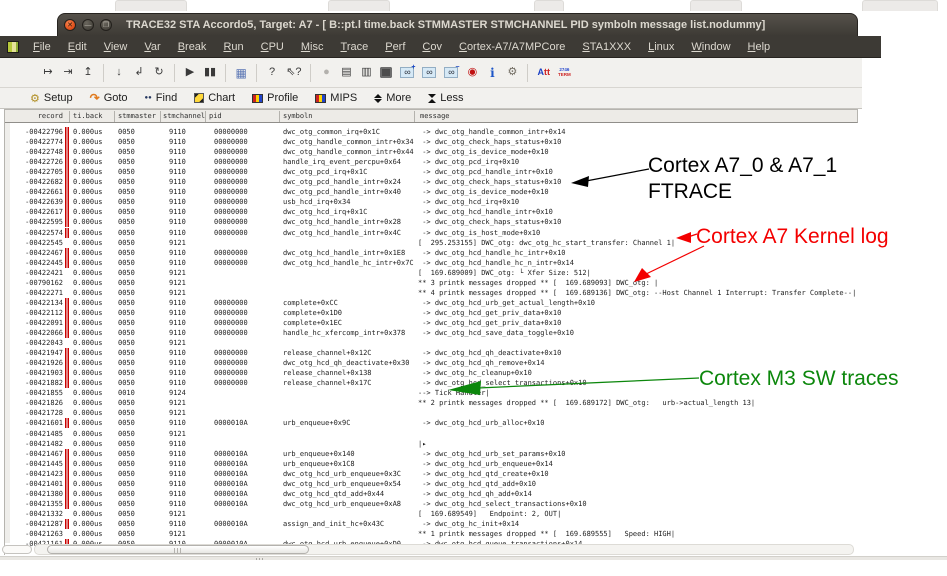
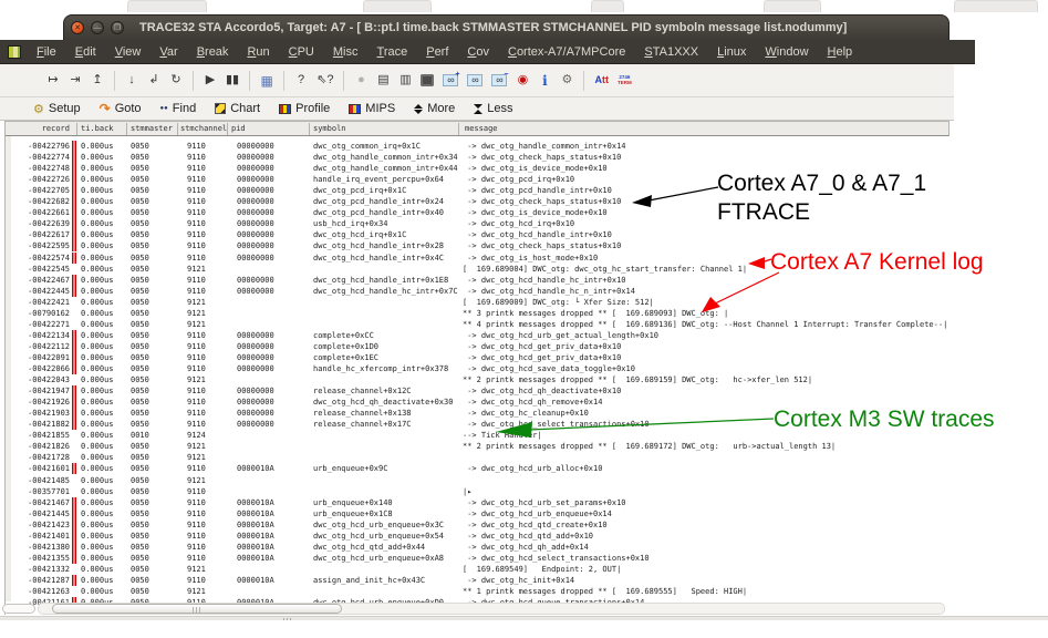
  TRACE32 STA Accordo5, Target: A7 - [ B::pt.l time.back STMMASTER STMCHANNEL PID symboln message list.nodummy]
  File
  Edit
  View
  Var
  Break
  Run
  CPU
  Misc
  Trace
  Perf
  Cov
  Cortex-A7/A7MPCore
  STA1XXX
  Linux
  Window
  Help
  ↦
  ⇥
  ↥
  ↓
  ↲
  ↻
  ▶
  ▮▮
  ▦
  ?
  ⇖?
  ●
  ▤
  ▥
  ∞
  ∞
  ∞
  ◉
  i
  ⚙
  A
  tt
  ⚙
  Setup
  ↷
  Goto
  Find
  Chart
  Profile
  MIPS
  More
  Less
  record
  ti.back
  stmmaster
  stmchannel
  pid
  symboln
  message
  -00422796
  0.000us
  0050
  9110
  00000000
  dwc_otg_common_irq+0x1C
  -> dwc_otg_handle_common_intr+0x14
  -00422774
  0.000us
  0050
  9110
  00000000
  dwc_otg_handle_common_intr+0x34
  -> dwc_otg_check_haps_status+0x10
  -00422748
  0.000us
  0050
  9110
  00000000
  dwc_otg_handle_common_intr+0x44
  -> dwc_otg_is_device_mode+0x10
  -00422726
  0.000us
  0050
  9110
  00000000
  handle_irq_event_percpu+0x64
  -> dwc_otg_pcd_irq+0x10
  -00422705
  0.000us
  0050
  9110
  00000000
  dwc_otg_pcd_irq+0x1C
  -> dwc_otg_pcd_handle_intr+0x10
  -00422682
  0.000us
  0050
  9110
  00000000
  dwc_otg_pcd_handle_intr+0x24
  -> dwc_otg_check_haps_status+0x10
  -00422661
  0.000us
  0050
  9110
  00000000
  dwc_otg_pcd_handle_intr+0x40
  -> dwc_otg_is_device_mode+0x10
  -00422639
  0.000us
  0050
  9110
  00000000
  usb_hcd_irq+0x34
  -> dwc_otg_hcd_irq+0x10
  -00422617
  0.000us
  0050
  9110
  00000000
  dwc_otg_hcd_irq+0x1C
  -> dwc_otg_hcd_handle_intr+0x10
  -00422595
  0.000us
  0050
  9110
  00000000
  dwc_otg_hcd_handle_intr+0x28
  -> dwc_otg_check_haps_status+0x10
  -00422574
  0.000us
  0050
  9110
  00000000
  dwc_otg_hcd_handle_intr+0x4C
  -> dwc_otg_is_host_mode+0x10
  -00422545
  0.000us
  0050
  9121
- [ 295.253155] DWC_otg: dwc_otg_hc_start_transfer: Channel 1|
+ [ 169.689004] DWC_otg: dwc_otg_hc_start_transfer: Channel 1|
  -00422467
  0.000us
  0050
  9110
  00000000
  dwc_otg_hcd_handle_intr+0x1E8
  -> dwc_otg_hcd_handle_hc_intr+0x10
  -00422445
  0.000us
  0050
  9110
  00000000
  dwc_otg_hcd_handle_hc_intr+0x7C
  -> dwc_otg_hcd_handle_hc_n_intr+0x14
  -00422421
  0.000us
  0050
  9121
  [ 169.689009] DWC_otg: └ Xfer Size: 512|
  -00790162
  0.000us
  0050
  9121
  ** 3 printk messages dropped ** [ 169.689093] DWC_otg: |
  -00422271
  0.000us
  0050
  9121
  ** 4 printk messages dropped ** [ 169.689136] DWC_otg: --Host Channel 1 Interrupt: Transfer Complete--|
  -00422134
  0.000us
  0050
  9110
  00000000
  complete+0xCC
  -> dwc_otg_hcd_urb_get_actual_length+0x10
  -00422112
  0.000us
  0050
  9110
  00000000
  complete+0x1D0
  -> dwc_otg_hcd_get_priv_data+0x10
  -00422091
  0.000us
  0050
  9110
  00000000
  complete+0x1EC
  -> dwc_otg_hcd_get_priv_data+0x10
  -00422066
  0.000us
  0050
  9110
  00000000
  handle_hc_xfercomp_intr+0x378
  -> dwc_otg_hcd_save_data_toggle+0x10
  -00422043
  0.000us
  0050
  9121
+ ** 2 printk messages dropped ** [ 169.689159] DWC_otg: hc->xfer_len 512|
  -00421947
  0.000us
  0050
  9110
  00000000
  release_channel+0x12C
  -> dwc_otg_hcd_qh_deactivate+0x10
  -00421926
  0.000us
  0050
  9110
  00000000
  dwc_otg_hcd_qh_deactivate+0x30
  -> dwc_otg_hcd_qh_remove+0x14
  -00421903
  0.000us
  0050
  9110
  00000000
  release_channel+0x138
  -> dwc_otg_hc_cleanup+0x10
  -00421882
  0.000us
  0050
  9110
  00000000
  release_channel+0x17C
  -> dwc_otg_h_select_transactions+
  -00421855
  0.000us
  0010
  9124
  --> Tick Hanr|
  -00421826
  0.000us
  0050
  9121
  ** 2 printk messages dropped ** [ 169.689172] DWC_otg: urb->actual_length 13|
  -00421728
  0.000us
  0050
  9121
  -00421601
  0.000us
  0050
  9110
  0000010A
  urb_enqueue+0x9C
  -> dwc_otg_hcd_urb_alloc+0x10
  -00421485
  0.000us
  0050
  9121
- -00421482
+ -00357701
  0.000us
  0050
  9110
  |▸
  -00421467
  0.000us
  0050
  9110
  0000010A
  urb_enqueue+0x140
  -> dwc_otg_hcd_urb_set_params+0x10
  -00421445
  0.000us
  0050
  9110
  0000010A
  urb_enqueue+0x1C8
  -> dwc_otg_hcd_urb_enqueue+0x14
  -00421423
  0.000us
  0050
  9110
  0000010A
  dwc_otg_hcd_urb_enqueue+0x3C
  -> dwc_otg_hcd_qtd_create+0x10
  -00421401
  0.000us
  0050
  9110
  0000010A
  dwc_otg_hcd_urb_enqueue+0x54
  -> dwc_otg_hcd_qtd_add+0x10
  -00421380
  0.000us
  0050
  9110
  0000010A
  dwc_otg_hcd_qtd_add+0x44
  -> dwc_otg_hcd_qh_add+0x14
  -00421355
  0.000us
  0050
  9110
  0000010A
  dwc_otg_hcd_urb_enqueue+0xA8
  -> dwc_otg_hcd_select_transactions+0x10
  -00421332
  0.000us
  0050
  9121
  [ 169.689549] Endpoint: 2, OUT|
  -00421287
  0.000us
  0050
  9110
  0000010A
  assign_and_init_hc+0x43C
  -> dwc_otg_hc_init+0x14
  -00421263
  0.000us
  0050
  9121
  ** 1 printk messages dropped ** [ 169.689555] Speed: HIGH|
  Cortex A7_0 & A7_1
  FTRACE
  Cortex A7 Kernel log
  Cortex M3 SW traces
